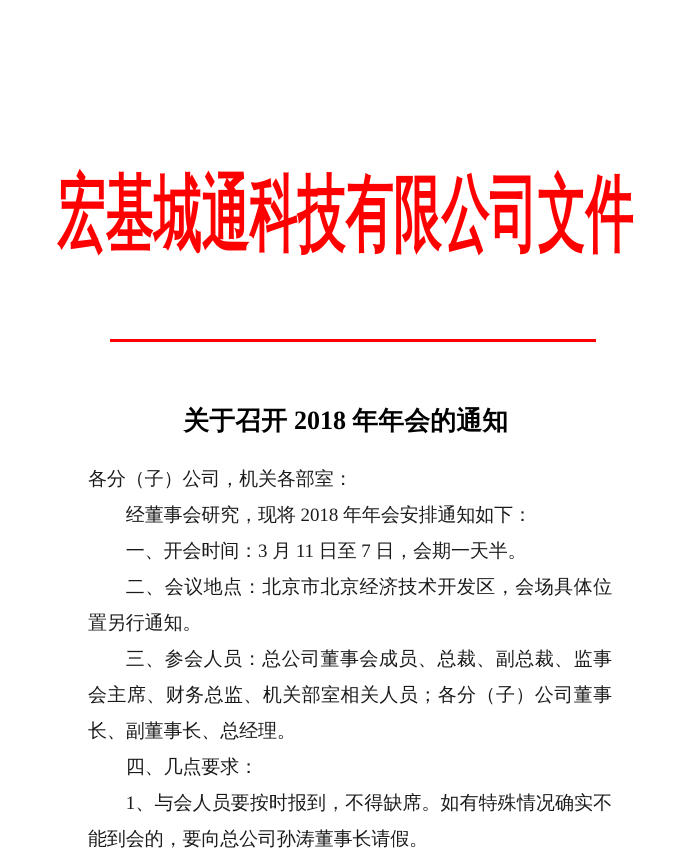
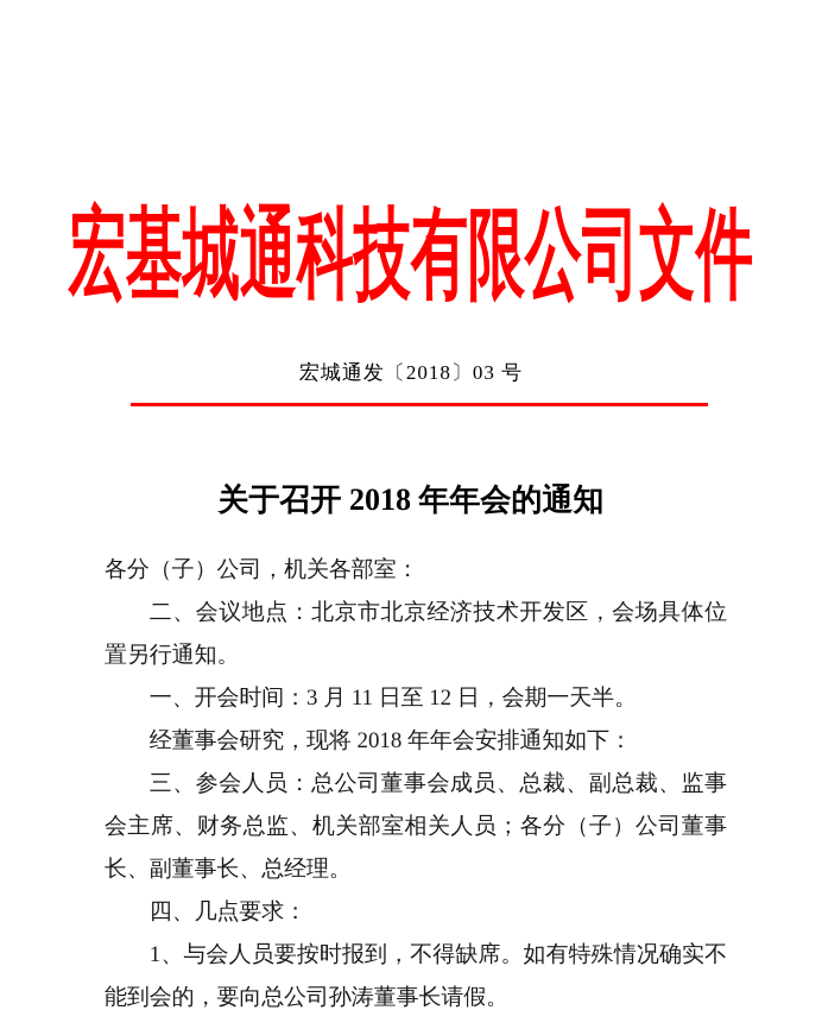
  宏基城通科技有限公司文件
+ 宏城通发〔2018〕03 号
  关于召开 2018 年年会的通知
  各分（子）公司，机关各部室：
- 经董事会研究，现将 2018 年年会安排通知如下：
+ 二、会议地点：北京市北京经济技术开发区，会场具体位置另行通知。
- 一、开会时间：3 月 11 日至 7 日，会期一天半。
+ 一、开会时间：3 月 11 日至 12 日，会期一天半。
- 二、会议地点：北京市北京经济技术开发区，会场具体位置另行通知。
+ 经董事会研究，现将 2018 年年会安排通知如下：
  三、参会人员：总公司董事会成员、总裁、副总裁、监事会主席、财务总监、机关部室相关人员；各分（子）公司董事长、副董事长、总经理。
  四、几点要求：
  1、与会人员要按时报到，不得缺席。如有特殊情况确实不能到会的，要向总公司孙涛董事长请假。
